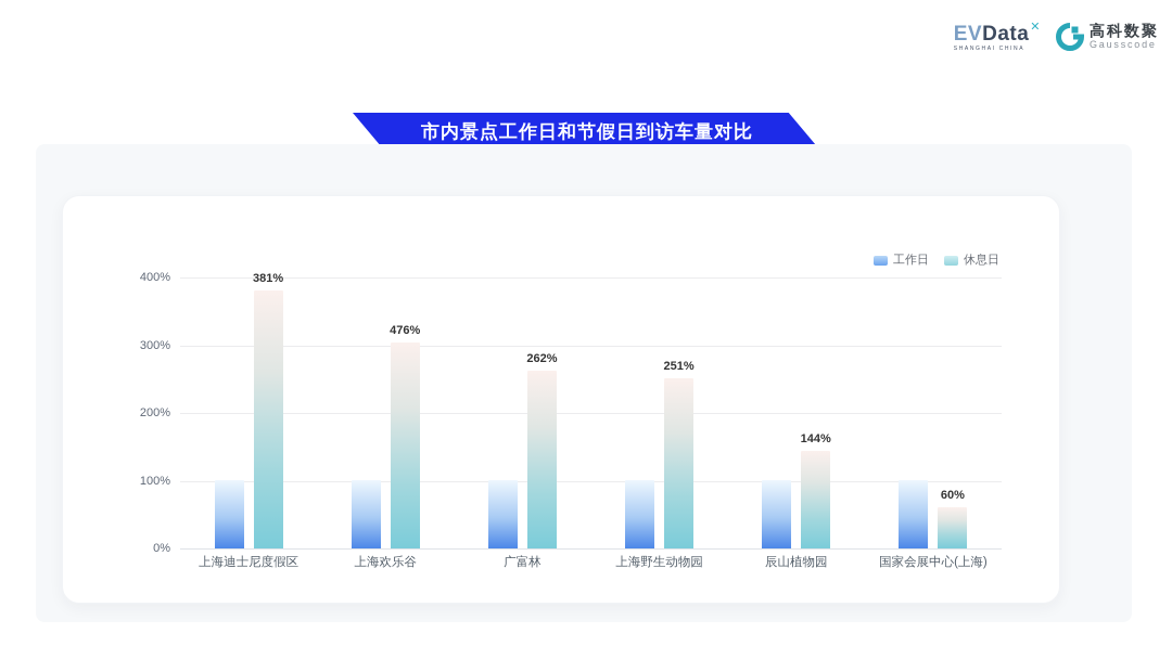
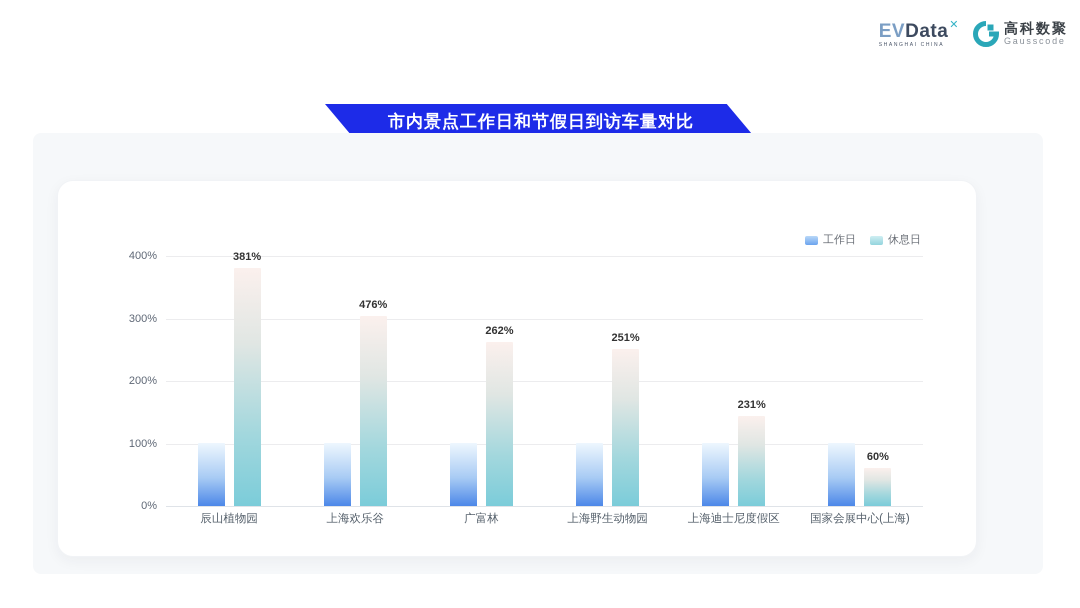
  EVData✕
  高科数聚
  Gausscode
  市内景点工作日和节假日到访车量对比
  工作日
  休息日
  0%
  100%
  200%
  300%
  400%
  381%
  476%
  262%
  251%
- 144%
+ 231%
  60%
- 上海迪士尼度假区
+ 辰山植物园
  上海欢乐谷
  广富林
  上海野生动物园
- 辰山植物园
+ 上海迪士尼度假区
  国家会展中心(上海)
